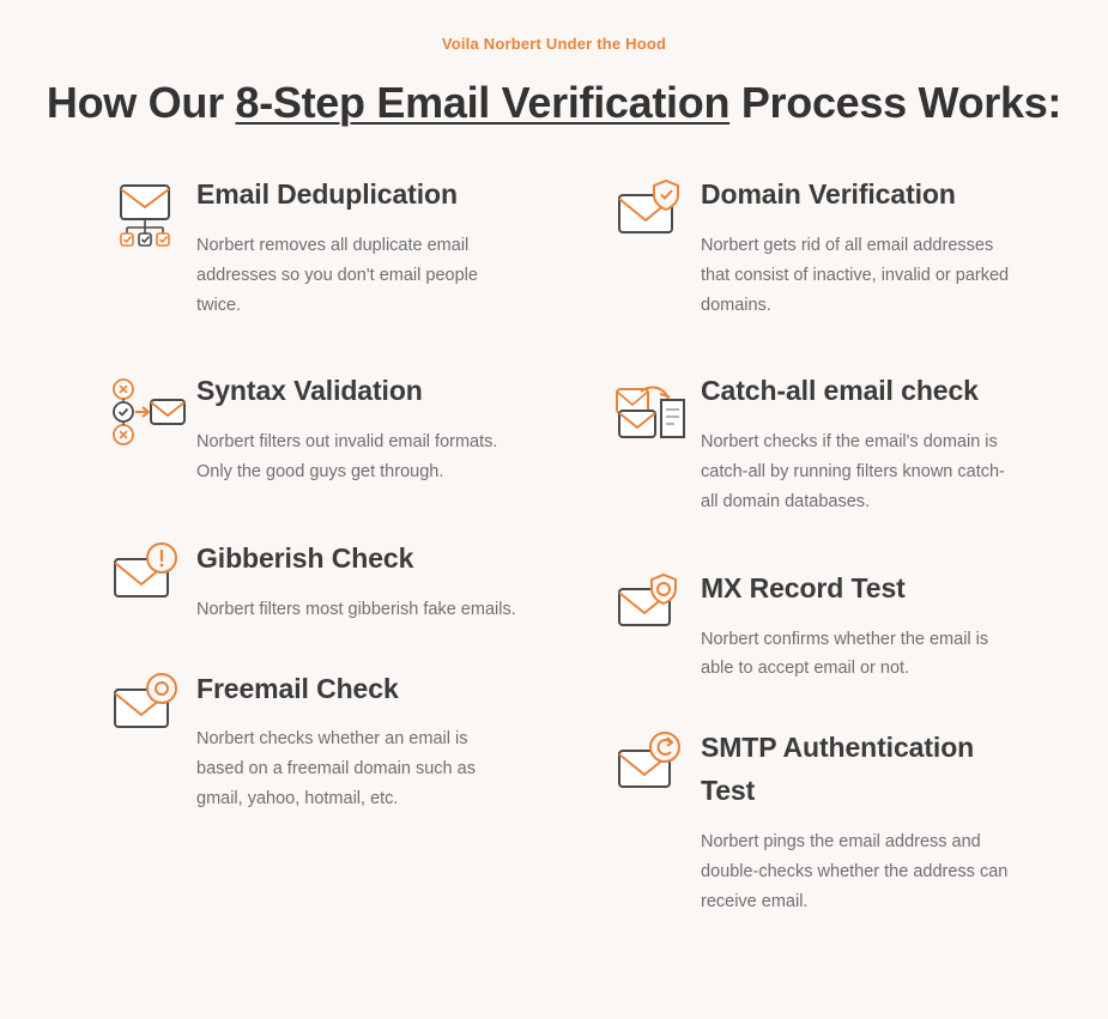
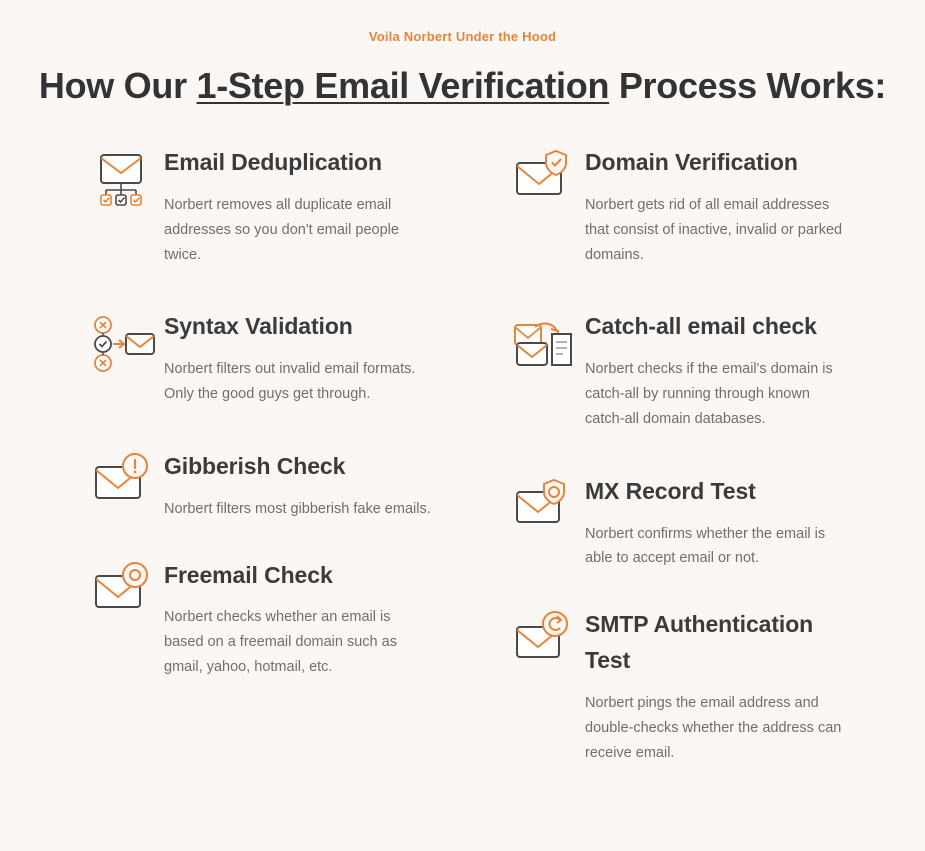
  Voila Norbert Under the Hood
- How Our 8-Step Email Verification Process Works:
+ How Our 1-Step Email Verification Process Works:
  Email Deduplication
  Norbert removes all duplicate email addresses so you don't email people twice.
  Syntax Validation
  Norbert filters out invalid email formats. Only the good guys get through.
  Gibberish Check
  Norbert filters most gibberish fake emails.
  Freemail Check
  Norbert checks whether an email is based on a freemail domain such as gmail, yahoo, hotmail, etc.
  Domain Verification
  Norbert gets rid of all email addresses that consist of inactive, invalid or parked domains.
  Catch-all email check
- Norbert checks if the email's domain is catch-all by running filters known catch-all domain databases.
+ Norbert checks if the email's domain is catch-all by running through known catch-all domain databases.
  MX Record Test
  Norbert confirms whether the email is able to accept email or not.
  SMTP Authentication Test
  Norbert pings the email address and double-checks whether the address can receive email.
